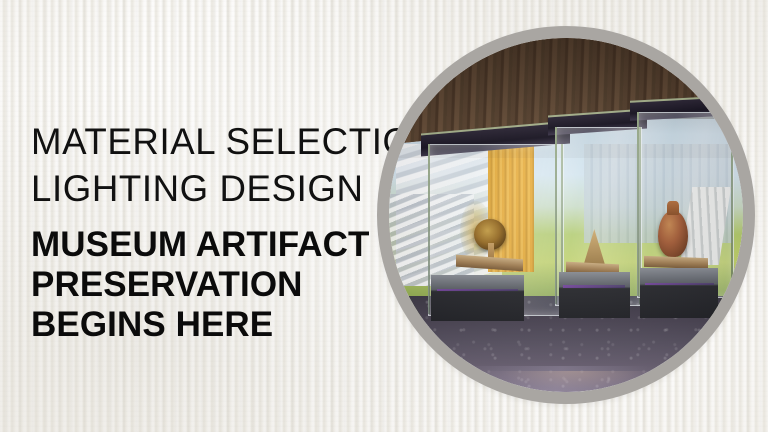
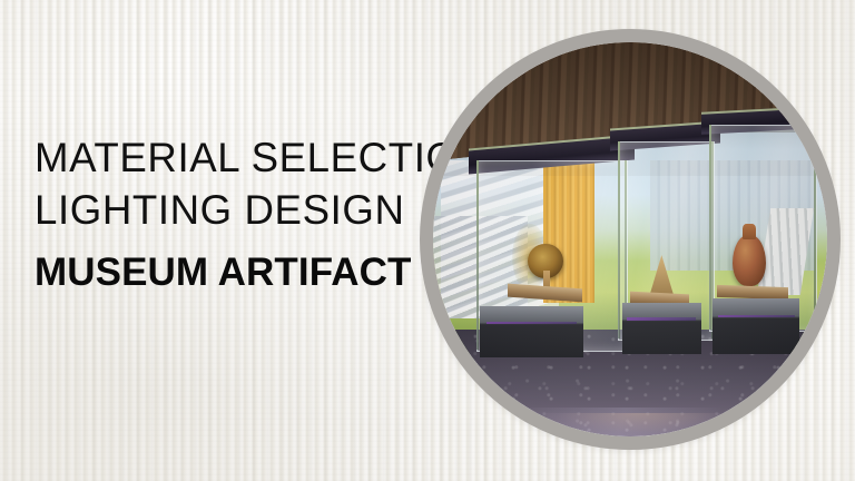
  MATERIAL SELECTI
  LIGHTING DESIGN
  MUSEUM ARTIFACT
- PRESERVATION
- BEGINS HERE
